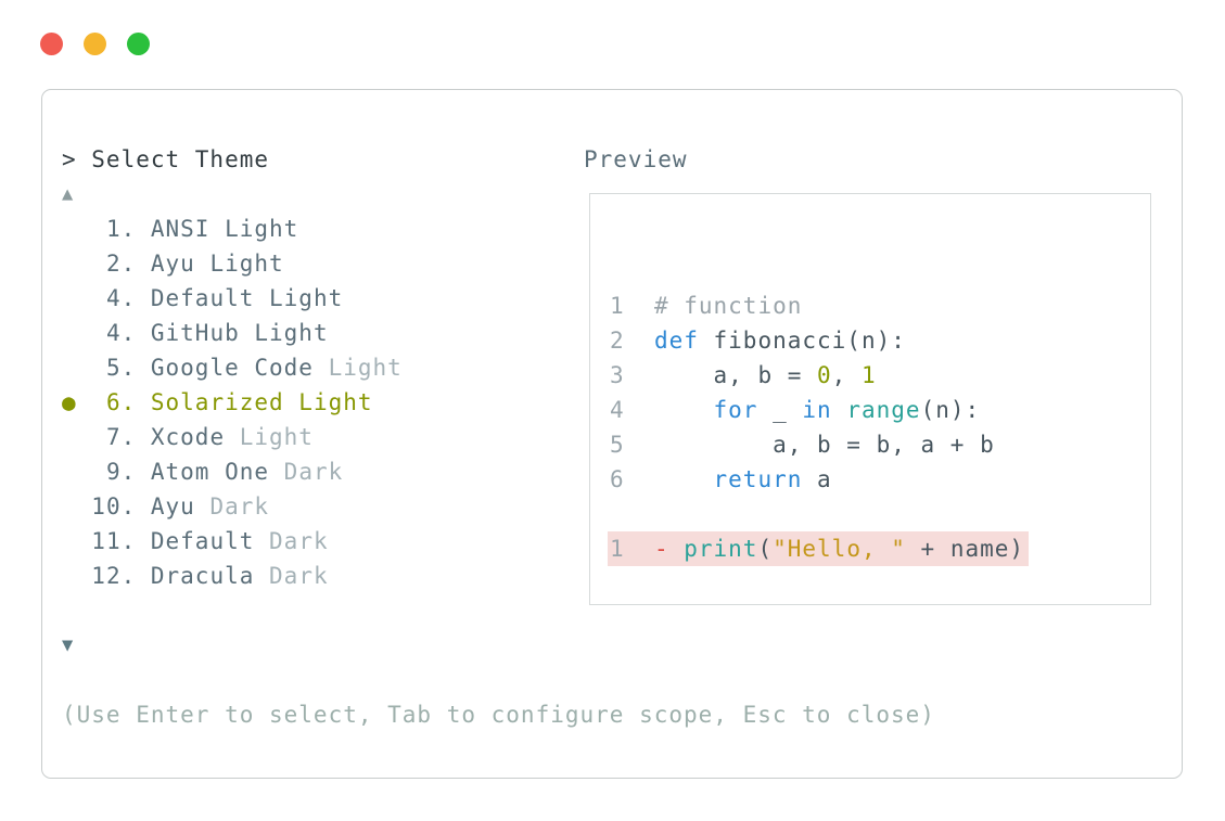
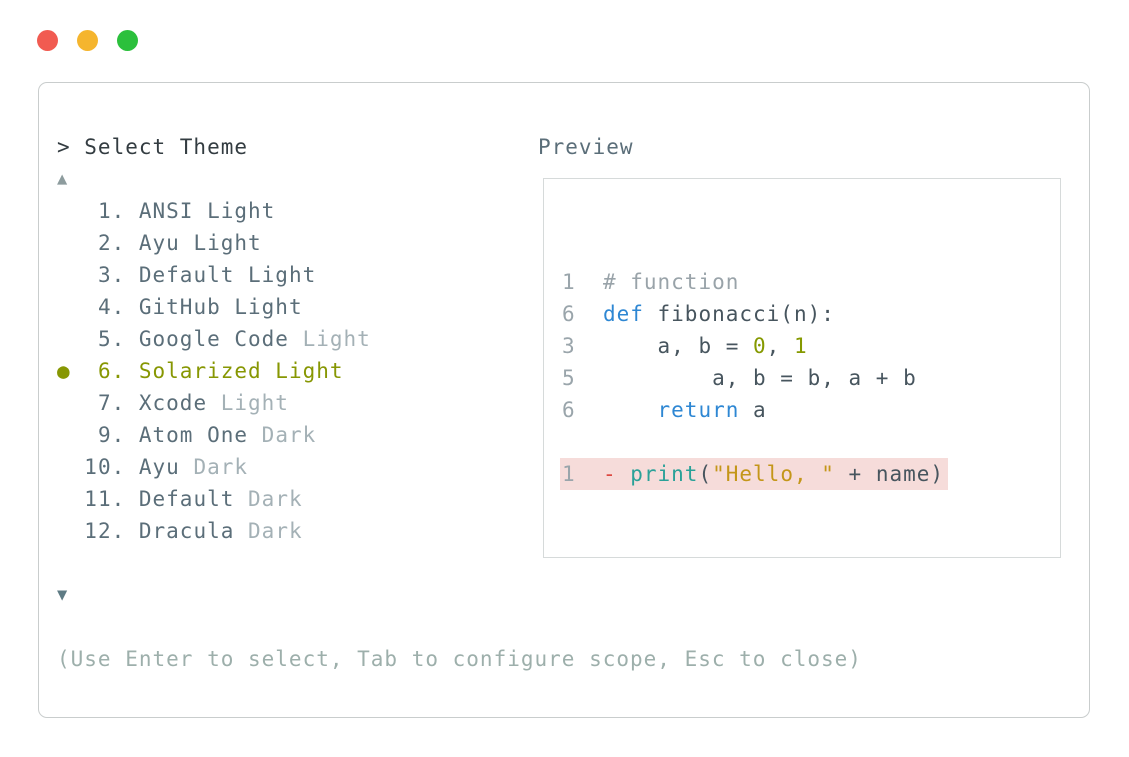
  > Select Theme
  ▲
  1. ANSI Light
  2. Ayu Light
- 4. Default Light
+ 3. Default Light
  4. GitHub Light
  5. Google Code Light
  ● 6. Solarized Light
  7. Xcode Light
  9. Atom One Dark
  10. Ayu Dark
  11. Default Dark
  12. Dracula Dark
  ▼
  (Use Enter to select, Tab to configure scope, Esc to close)
  Preview
  1 # function
- 2 def fibonacci(n):
+ 6 def fibonacci(n):
  3 a, b = 0, 1
- 4 for _ in range(n):
  5 a, b = b, a + b
  6 return a
  1 - print("Hello, " + name)
